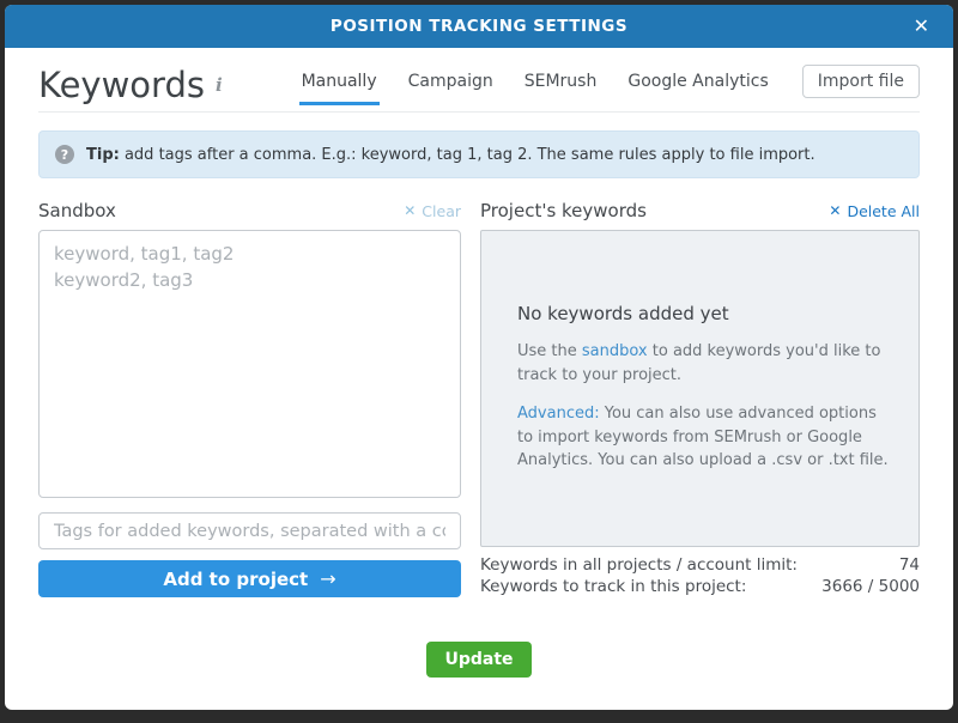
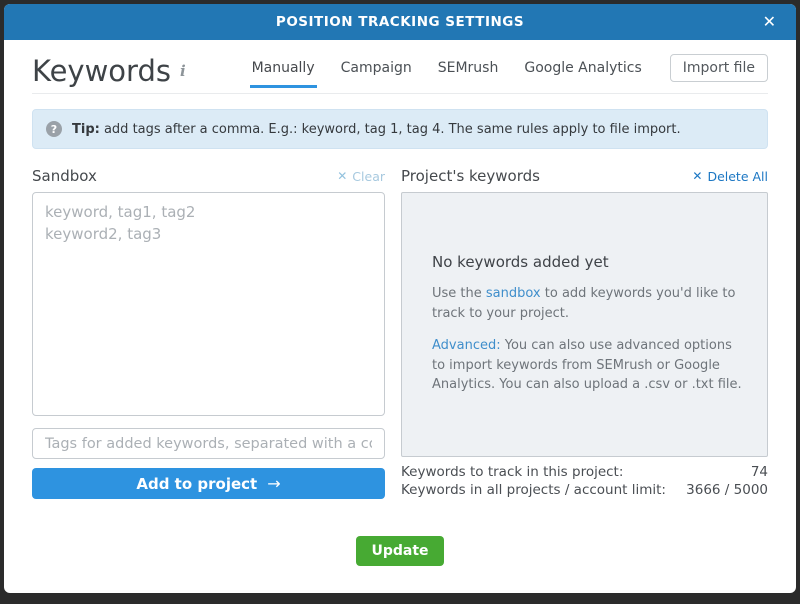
  POSITION TRACKING SETTINGS
  ✕
  Keywords
  i
  Manually
  Campaign
  SEMrush
  Google Analytics
  Import file
  ?
- Tip: add tags after a comma. E.g.: keyword, tag 1, tag 2. The same rules apply to file import.
+ Tip: add tags after a comma. E.g.: keyword, tag 1, tag 4. The same rules apply to file import.
  Sandbox
  ✕
  Clear
  keyword, tag1, tag2
  keyword2, tag3
  Tags for added keywords, separated with a c
  Add to project
  →
  Project's keywords
  ✕
  Delete All
  No keywords added yet
  Use the sandbox to add keywords you'd like to track to your project.
  Advanced: You can also use advanced options to import keywords from SEMrush or Google Analytics. You can also upload a .csv or .txt file.
- Keywords in all projects / account limit:
+ Keywords to track in this project:
  74
- Keywords to track in this project:
+ Keywords in all projects / account limit:
  3666 / 5000
  Update
